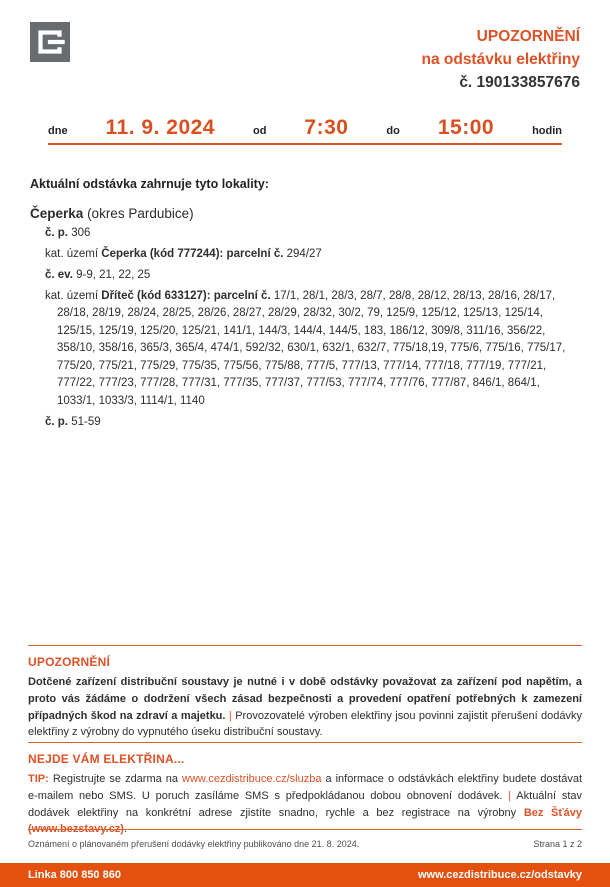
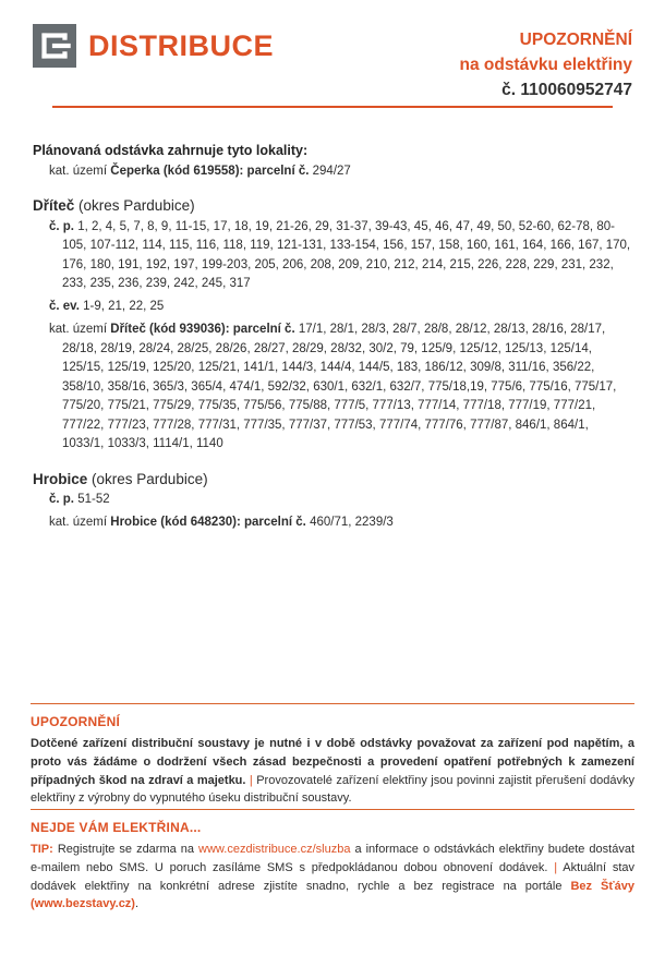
+ DISTRIBUCE
  UPOZORNĚNÍ
  na odstávku elektřiny
- č. 190133857676
+ č. 110060952747
- dne
- 11. 9. 2024
- od
- 7:30
- do
- 15:00
- hodin
- Aktuální odstávka zahrnuje tyto lokality:
+ Plánovaná odstávka zahrnuje tyto lokality:
- Čeperka (okres Pardubice)
- č. p. 306
- kat. území Čeperka (kód 777244): parcelní č. 294/27
+ kat. území Čeperka (kód 619558): parcelní č. 294/27
+ Dříteč (okres Pardubice)
+ č. p. 1, 2, 4, 5, 7, 8, 9, 11-15, 17, 18, 19, 21-26, 29, 31-37, 39-43, 45, 46, 47, 49, 50, 52-60, 62-78, 80-105, 107-112, 114, 115, 116, 118, 119, 121-131, 133-154, 156, 157, 158, 160, 161, 164, 166, 167, 170, 176, 180, 191, 192, 197, 199-203, 205, 206, 208, 209, 210, 212, 214, 215, 226, 228, 229, 231, 232, 233, 235, 236, 239, 242, 245, 317
- č. ev. 9-9, 21, 22, 25
+ č. ev. 1-9, 21, 22, 25
- kat. území Dříteč (kód 633127): parcelní č. 17/1, 28/1, 28/3, 28/7, 28/8, 28/12, 28/13, 28/16, 28/17, 28/18, 28/19, 28/24, 28/25, 28/26, 28/27, 28/29, 28/32, 30/2, 79, 125/9, 125/12, 125/13, 125/14, 125/15, 125/19, 125/20, 125/21, 141/1, 144/3, 144/4, 144/5, 183, 186/12, 309/8, 311/16, 356/22, 358/10, 358/16, 365/3, 365/4, 474/1, 592/32, 630/1, 632/1, 632/7, 775/18,19, 775/6, 775/16, 775/17, 775/20, 775/21, 775/29, 775/35, 775/56, 775/88, 777/5, 777/13, 777/14, 777/18, 777/19, 777/21, 777/22, 777/23, 777/28, 777/31, 777/35, 777/37, 777/53, 777/74, 777/76, 777/87, 846/1, 864/1, 1033/1, 1033/3, 1114/1, 1140
+ kat. území Dříteč (kód 939036): parcelní č. 17/1, 28/1, 28/3, 28/7, 28/8, 28/12, 28/13, 28/16, 28/17, 28/18, 28/19, 28/24, 28/25, 28/26, 28/27, 28/29, 28/32, 30/2, 79, 125/9, 125/12, 125/13, 125/14, 125/15, 125/19, 125/20, 125/21, 141/1, 144/3, 144/4, 144/5, 183, 186/12, 309/8, 311/16, 356/22, 358/10, 358/16, 365/3, 365/4, 474/1, 592/32, 630/1, 632/1, 632/7, 775/18,19, 775/6, 775/16, 775/17, 775/20, 775/21, 775/29, 775/35, 775/56, 775/88, 777/5, 777/13, 777/14, 777/18, 777/19, 777/21, 777/22, 777/23, 777/28, 777/31, 777/35, 777/37, 777/53, 777/74, 777/76, 777/87, 846/1, 864/1, 1033/1, 1033/3, 1114/1, 1140
+ Hrobice (okres Pardubice)
- č. p. 51-59
+ č. p. 51-52
+ kat. území Hrobice (kód 648230): parcelní č. 460/71, 2239/3
  UPOZORNĚNÍ
- Dotčené zařízení distribuční soustavy je nutné i v době odstávky považovat za zařízení pod napětím, a proto vás žádáme o dodržení všech zásad bezpečnosti a provedení opatření potřebných k zamezení případných škod na zdraví a majetku. | Provozovatelé výroben elektřiny jsou povinni zajistit přerušení dodávky elektřiny z výrobny do vypnutého úseku distribuční soustavy.
+ Dotčené zařízení distribuční soustavy je nutné i v době odstávky považovat za zařízení pod napětím, a proto vás žádáme o dodržení všech zásad bezpečnosti a provedení opatření potřebných k zamezení případných škod na zdraví a majetku. | Provozovatelé zařízení elektřiny jsou povinni zajistit přerušení dodávky elektřiny z výrobny do vypnutého úseku distribuční soustavy.
  NEJDE VÁM ELEKTŘINA...
- TIP: Registrujte se zdarma na www.cezdistribuce.cz/sluzba a informace o odstávkách elektřiny budete dostávat e-mailem nebo SMS. U poruch zasíláme SMS s předpokládanou dobou obnovení dodávek. | Aktuální stav dodávek elektřiny na konkrétní adrese zjistíte snadno, rychle a bez registrace na výrobny Bez Šťávy (www.bezstavy.cz).
+ TIP: Registrujte se zdarma na www.cezdistribuce.cz/sluzba a informace o odstávkách elektřiny budete dostávat e-mailem nebo SMS. U poruch zasíláme SMS s předpokládanou dobou obnovení dodávek. | Aktuální stav dodávek elektřiny na konkrétní adrese zjistíte snadno, rychle a bez registrace na portále Bez Šťávy (www.bezstavy.cz).
- Oznámení o plánovaném přerušení dodávky elektřiny publikováno dne 21. 8. 2024.
- Strana 1 z 2
- Linka 800 850 860
- www.cezdistribuce.cz/odstavky
